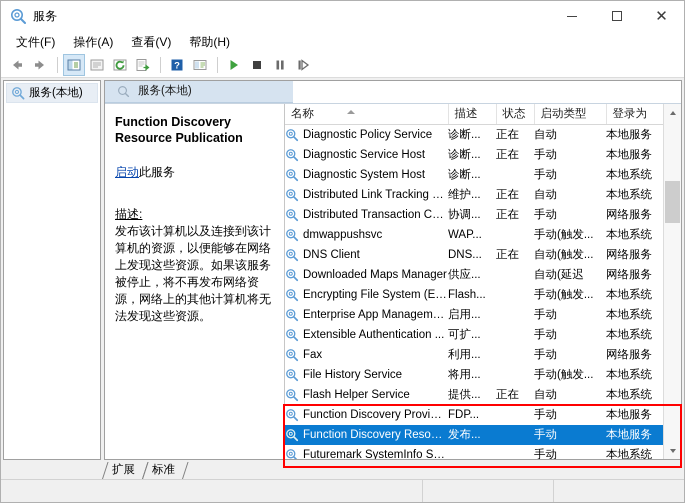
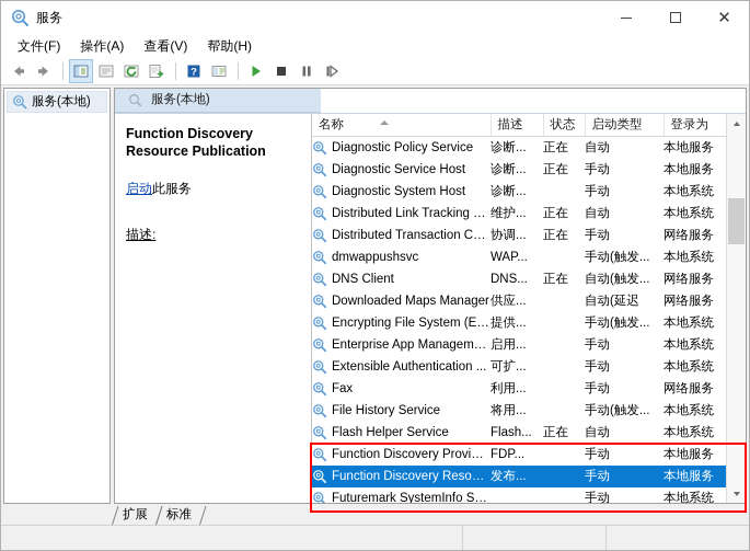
  服务
  ✕
  文件(F)
  操作(A)
  查看(V)
  帮助(H)
  ?
  服务(本地)
  服务(本地)
  Function Discovery Resource Publication
  启动此服务
  描述:
- 发布该计算机以及连接到该计算机的资源，以便能够在网络上发现这些资源。如果该服务被停止，将不再发布网络资源，网络上的其他计算机将无法发现这些资源。
  名称	描述	状态	启动类型	登录为
  Diagnostic Policy Service	诊断...	正在	自动	本地服务
  Diagnostic Service Host	诊断...	正在	手动	本地服务
  Diagnostic System Host	诊断...		手动	本地系统
  Distributed Link Tracking C..	维护...	正在	自动	本地系统
  Distributed Transaction Co...	协调...	正在	手动	网络服务
  dmwappushsvc	WAP...		手动(触发...	本地系统
  DNS Client	DNS...	正在	自动(触发...	网络服务
  Downloaded Maps Manager	供应...		自动(延迟	网络服务
- Encrypting File System (EFS	Flash...		手动(触发...	本地系统
+ Encrypting File System (EFS	提供...		手动(触发...	本地系统
  Enterprise App Manageme...	启用...		手动	本地系统
  Extensible Authentication ...	可扩...		手动	本地系统
  Fax	利用...		手动	网络服务
  File History Service	将用...		手动(触发...	本地系统
- Flash Helper Service	提供...	正在	自动	本地系统
+ Flash Helper Service	Flash...	正在	自动	本地系统
  Function Discovery Provide..	FDP...		手动	本地服务
  Function Discovery Resour..	发布...		手动	本地服务
  Futuremark SystemInfo Ser..			手动	本地系统
  扩展
  标准
